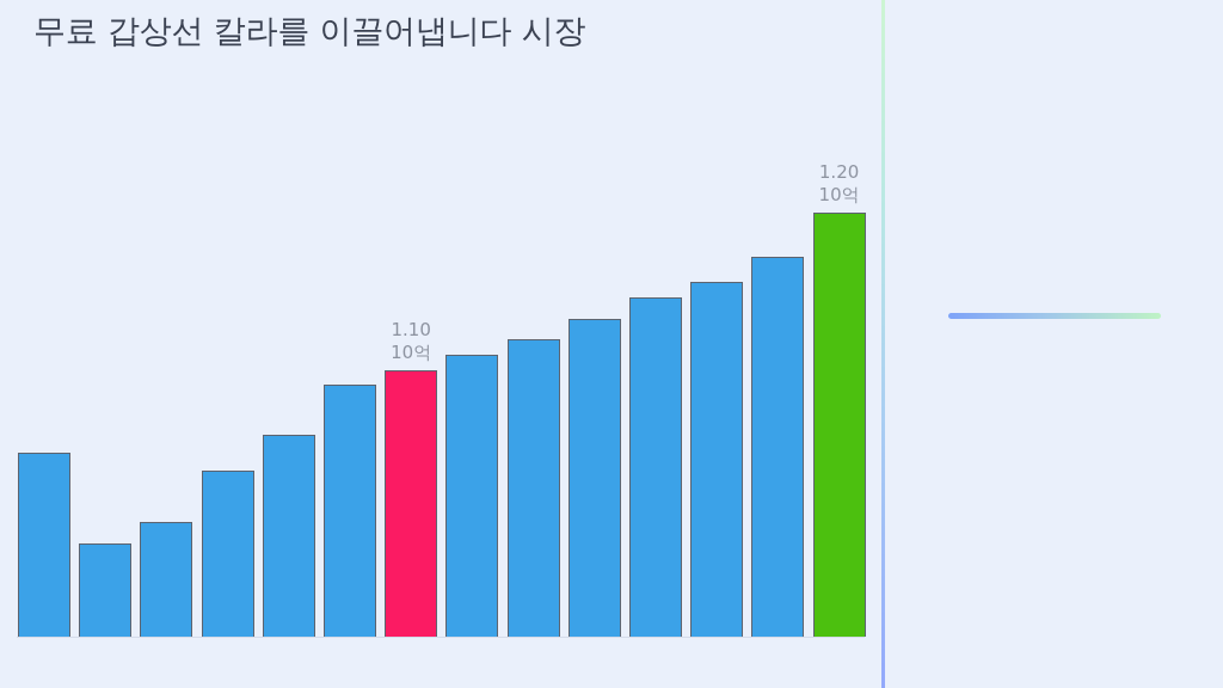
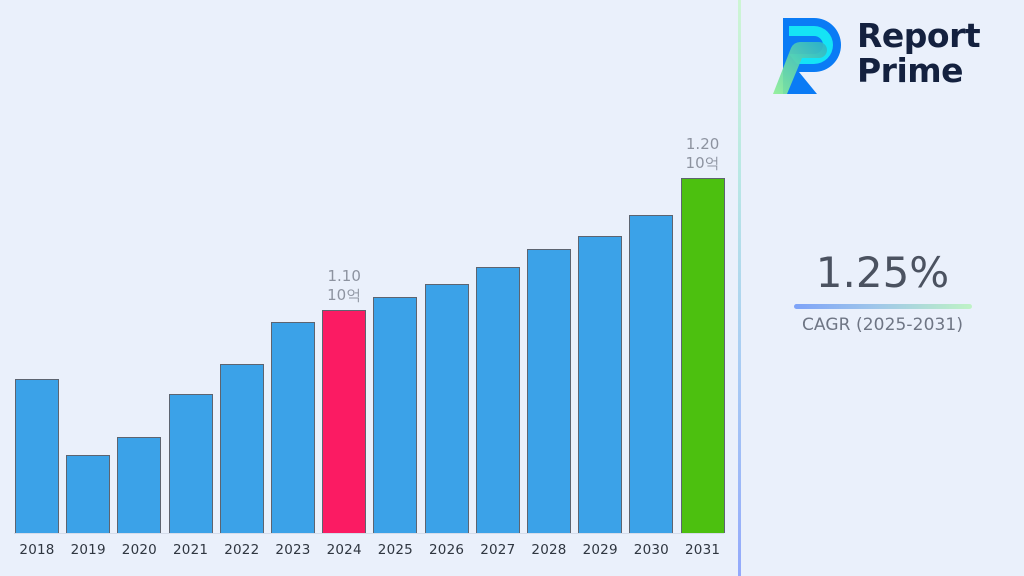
- 무료 갑상선 칼라를 이끌어냅니다 시장
  1.10
  10억
  1.20
  10억
+ 2018
+ 2019
+ 2020
+ 2021
+ 2022
+ 2023
+ 2024
+ 2025
+ 2026
+ 2027
+ 2028
+ 2029
+ 2030
+ 2031
+ Report
+ Prime
+ 1.25%
+ CAGR (2025-2031)
